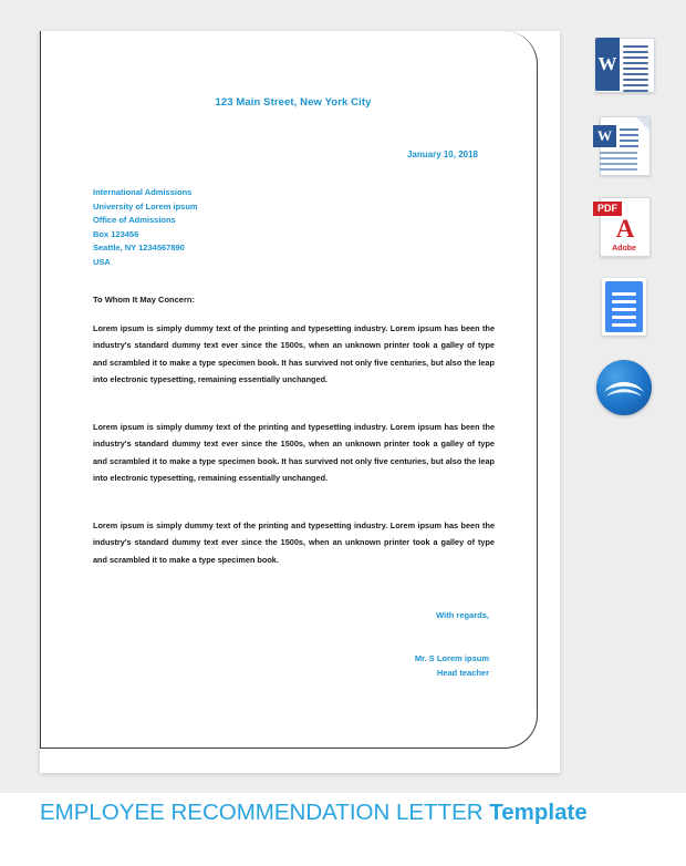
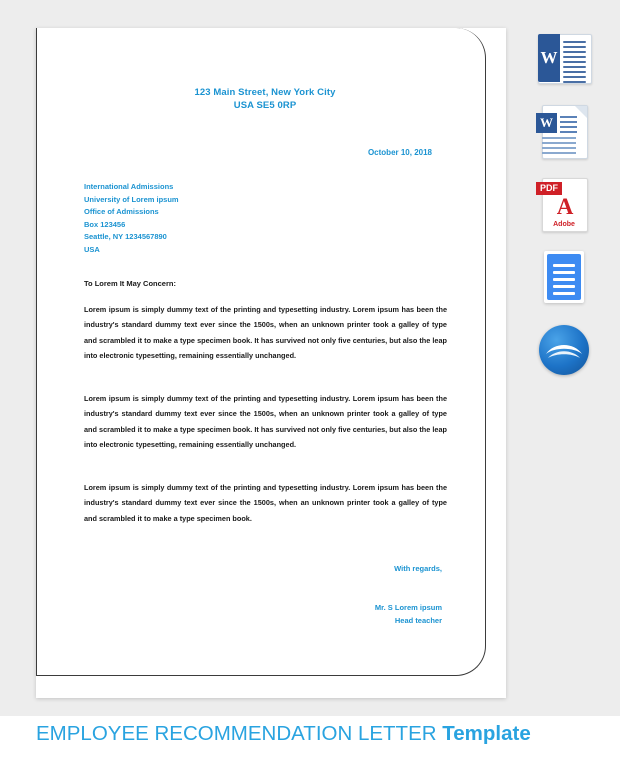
  123 Main Street, New York City
+ USA SE5 0RP
- January 10, 2018
+ October 10, 2018
  International Admissions
  University of Lorem ipsum
  Office of Admissions
  Box 123456
  Seattle, NY 1234567890
  USA
- To Whom It May Concern:
+ To Lorem It May Concern:
  Lorem ipsum is simply dummy text of the printing and typesetting industry. Lorem ipsum has been the industry's standard dummy text ever since the 1500s, when an unknown printer took a galley of type and scrambled it to make a type specimen book. It has survived not only five centuries, but also the leap into electronic typesetting, remaining essentially unchanged.
  Lorem ipsum is simply dummy text of the printing and typesetting industry. Lorem ipsum has been the industry's standard dummy text ever since the 1500s, when an unknown printer took a galley of type and scrambled it to make a type specimen book. It has survived not only five centuries, but also the leap into electronic typesetting, remaining essentially unchanged.
  Lorem ipsum is simply dummy text of the printing and typesetting industry. Lorem ipsum has been the industry's standard dummy text ever since the 1500s, when an unknown printer took a galley of type and scrambled it to make a type specimen book.
  With regards,
  Mr. S Lorem ipsum
  Head teacher
  W
  W
  PDF
  A
  EMPLOYEE RECOMMENDATION LETTER Template
